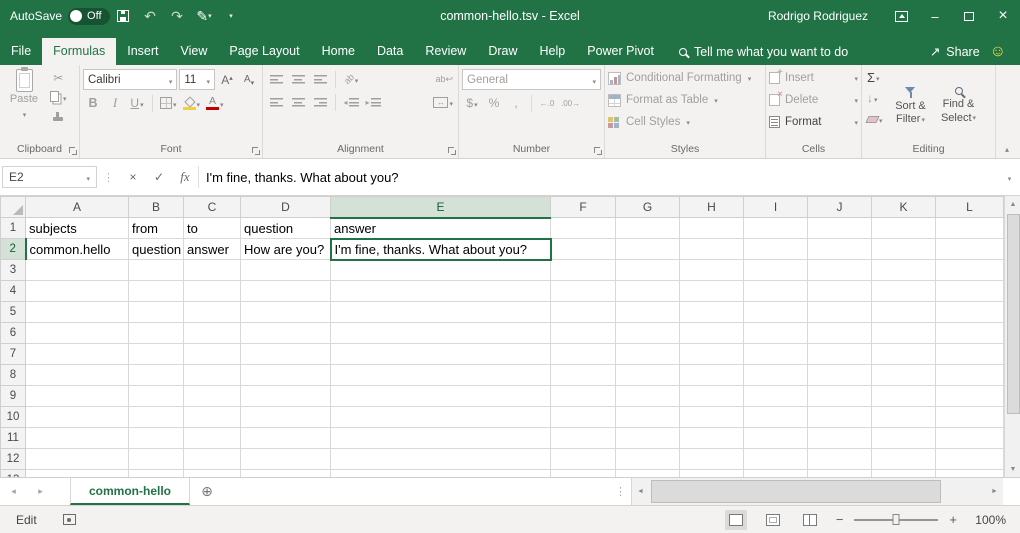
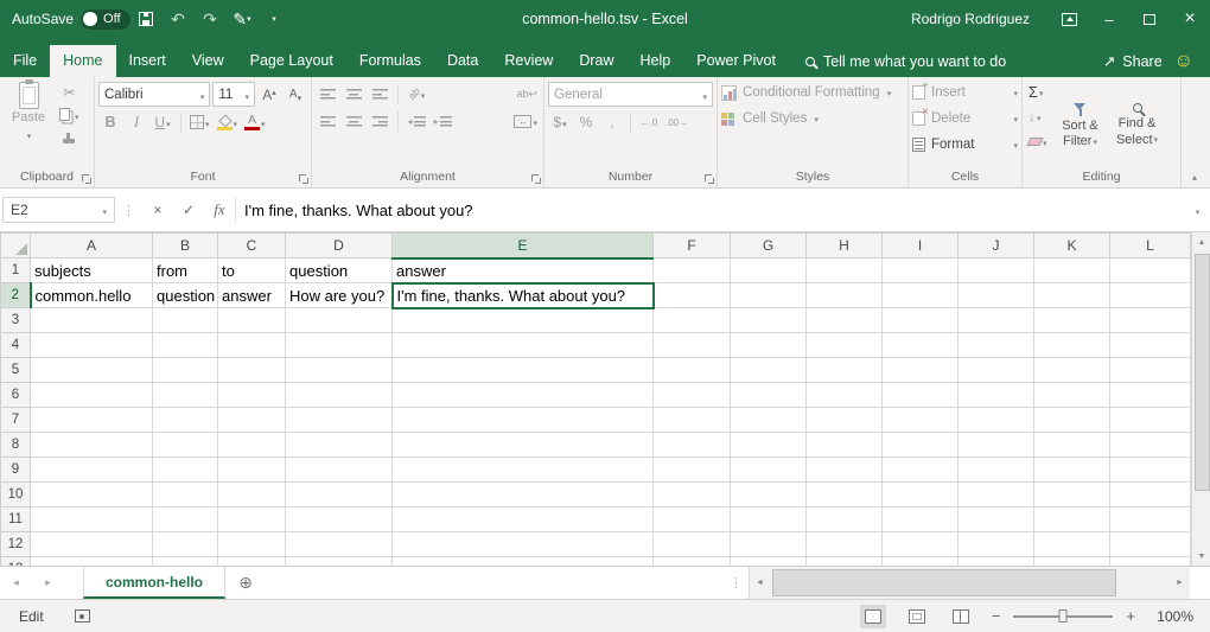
  AutoSave
  Off
  ↶
  ↷
  ✎
  common-hello.tsv - Excel
  Rodrigo Rodriguez
  –
  ×
  File
- Formulas
+ Home
  Insert
  View
  Page Layout
- Home
+ Formulas
  Data
  Review
  Draw
  Help
  Power Pivot
  Tell me what you want to do
  ↗
  Share
  ☺
  Paste
  ✂
  Clipboard
  Calibri
  11
  B
  I
  U
  Font
  Alignment
  General
  $
  %
  ,
  Number
  Conditional Formatting
- Format as Table
  Cell Styles
  Styles
  Insert
  Delete
  Format
  Cells
  Σ
  ↓
  Sort &
  Filter
  Find &
  Select
  Editing
  ▴
  E2
  ⋮
  ×
  ✓
  fx
  I'm fine, thanks. What about you?
  	A	B	C	D	E	F	G	H	I	J	K	L
  1	subjects	from	to	question	answer
  2	common.hello	question	answer	How are you?	I'm fine, thanks. What about you?
  3
  4
  5
  6
  7
  8
  9
  10
  11
  12
  ◂
  ▸
  common-hello
  ⊕
  ⋮
  Edit
  −
  +
  100%
